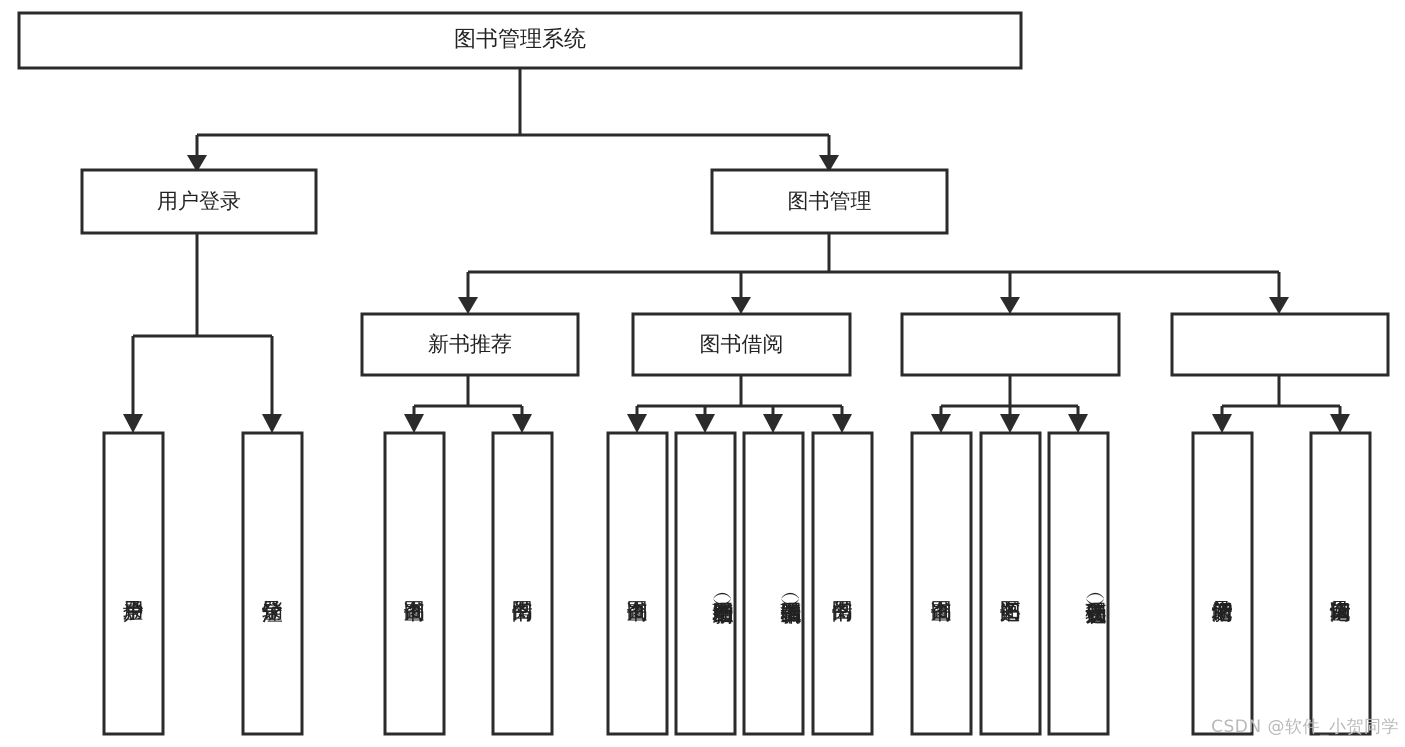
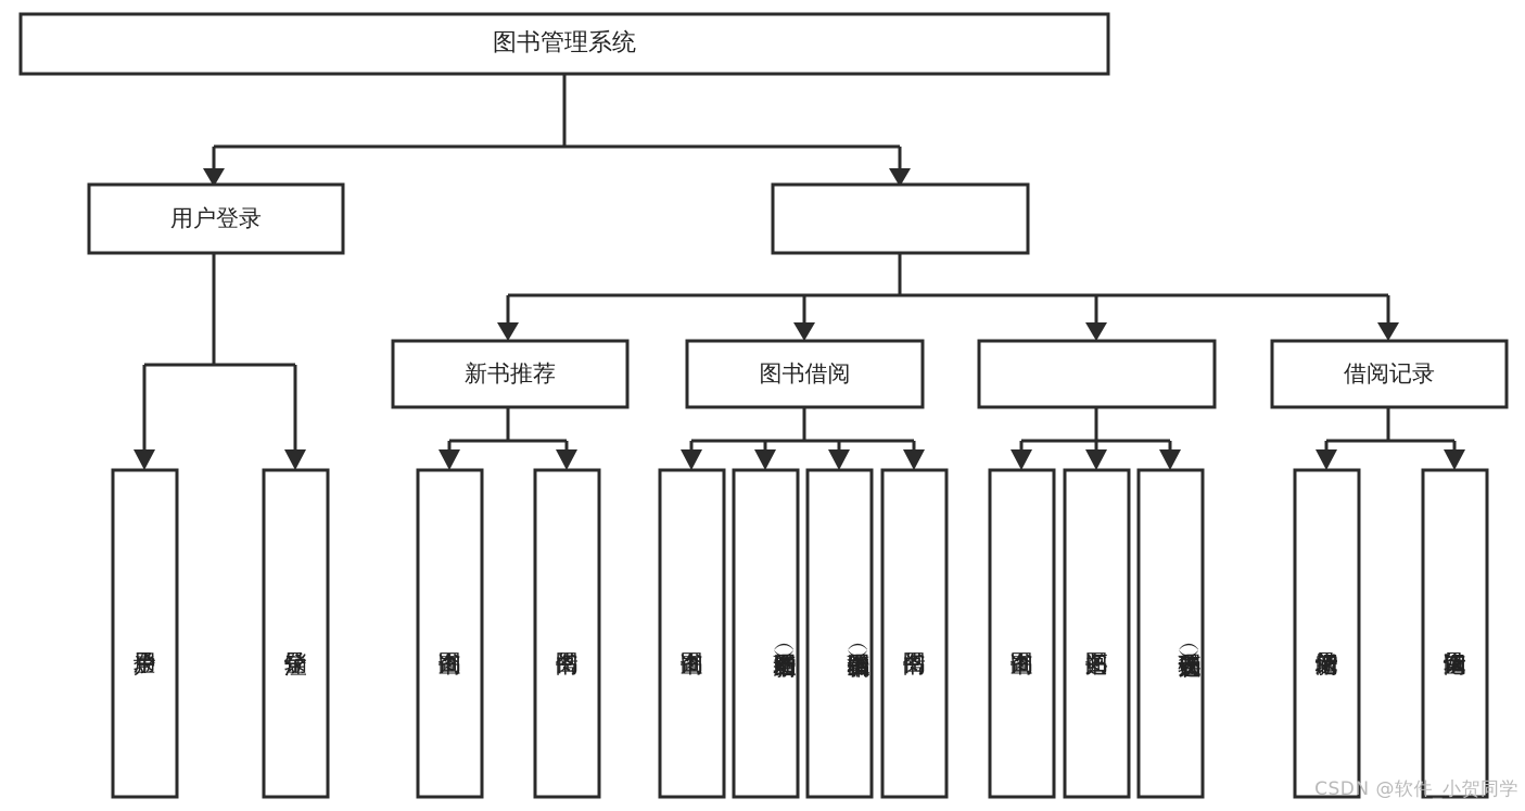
  图书管理系统
  用户登录
- 图书管理
  新书推荐
  图书借阅
+ 借阅记录
  CSDN @软件_小贺同学
